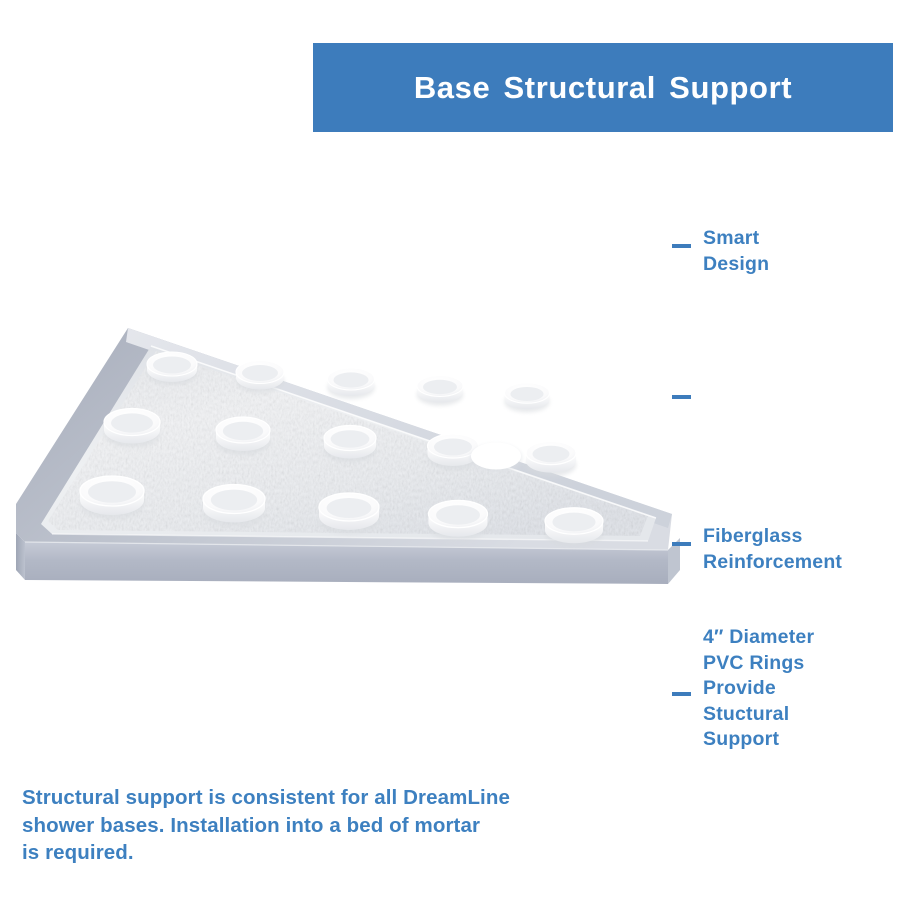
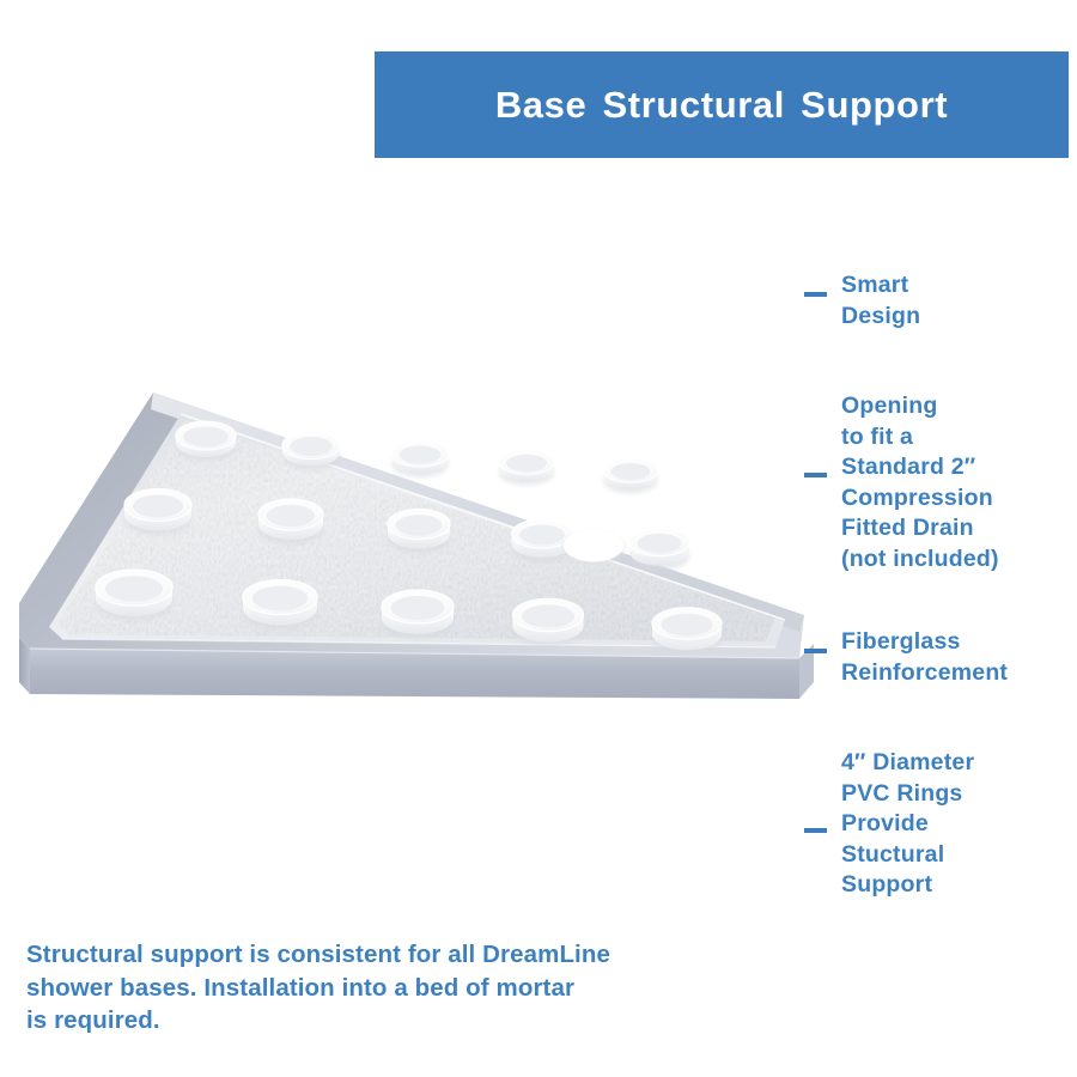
  Base Structural Support
  Smart
  Design
+ Opening
+ to fit a
+ Standard 2″
+ Compression
+ Fitted Drain
+ (not included)
  Fiberglass
  Reinforcement
  4″ Diameter
  PVC Rings
  Provide
  Stuctural
  Support
  Structural support is consistent for all DreamLine
  shower bases. Installation into a bed of mortar
  is required.
